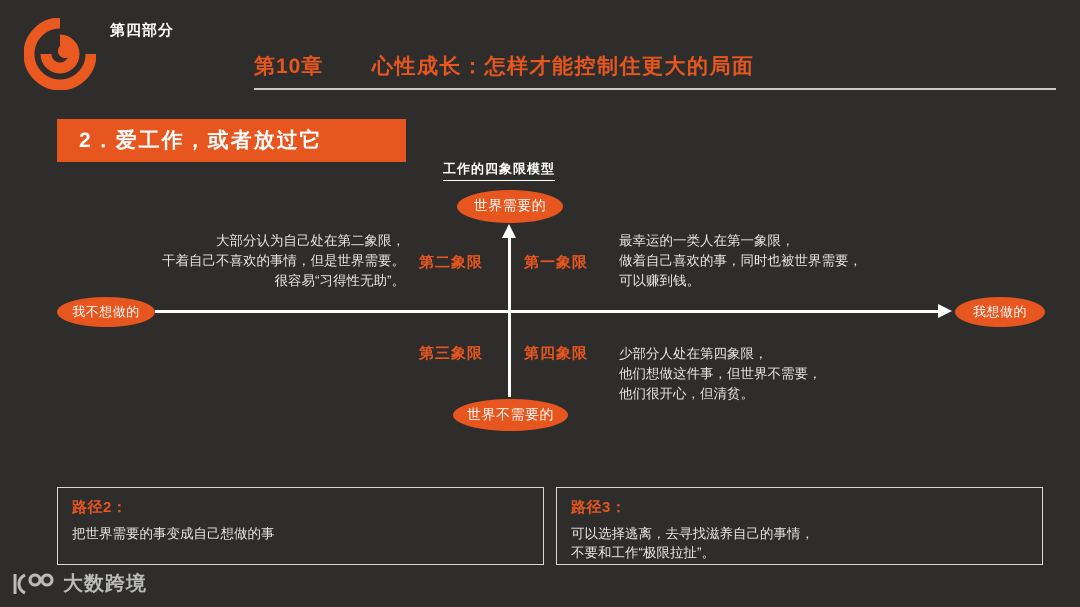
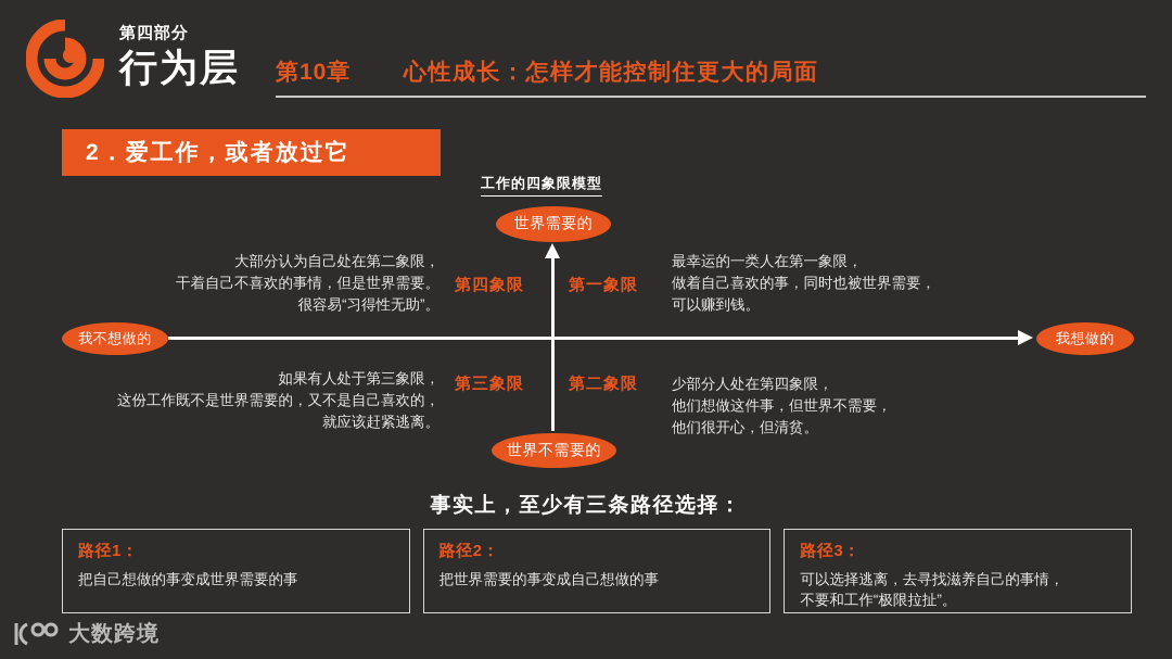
  第四部分
+ 行为层
  第10章
  心性成长：怎样才能控制住更大的局面
  2．爱工作，或者放过它
  工作的四象限模型
  世界需要的
  世界不需要的
  我不想做的
  我想做的
- 第二象限
+ 第四象限
  第一象限
  第三象限
- 第四象限
+ 第二象限
  大部分认为自己处在第二象限，
  干着自己不喜欢的事情，但是世界需要。
  很容易“习得性无助”。
  最幸运的一类人在第一象限，
  做着自己喜欢的事，同时也被世界需要，
  可以赚到钱。
+ 如果有人处于第三象限，
+ 这份工作既不是世界需要的，又不是自己喜欢的，
+ 就应该赶紧逃离。
  少部分人处在第四象限，
  他们想做这件事，但世界不需要，
  他们很开心，但清贫。
+ 事实上，至少有三条路径选择：
+ 路径1：
+ 把自己想做的事变成世界需要的事
  路径2：
  把世界需要的事变成自己想做的事
  路径3：
  可以选择逃离，去寻找滋养自己的事情，
  不要和工作“极限拉扯”。
  大数跨境
